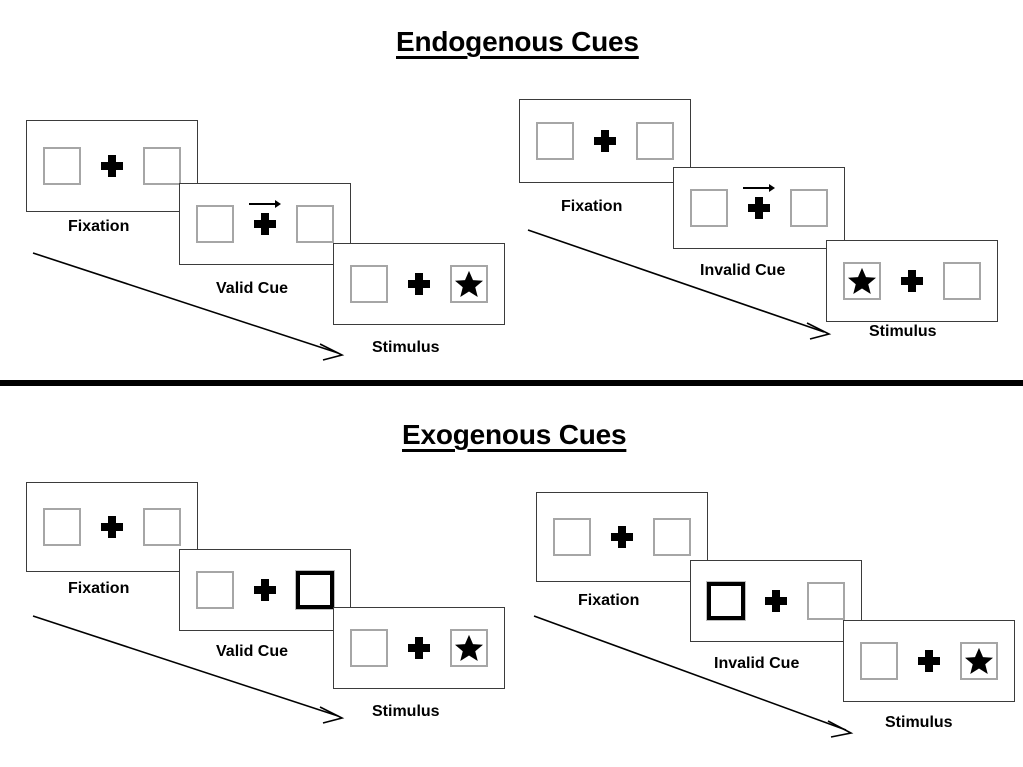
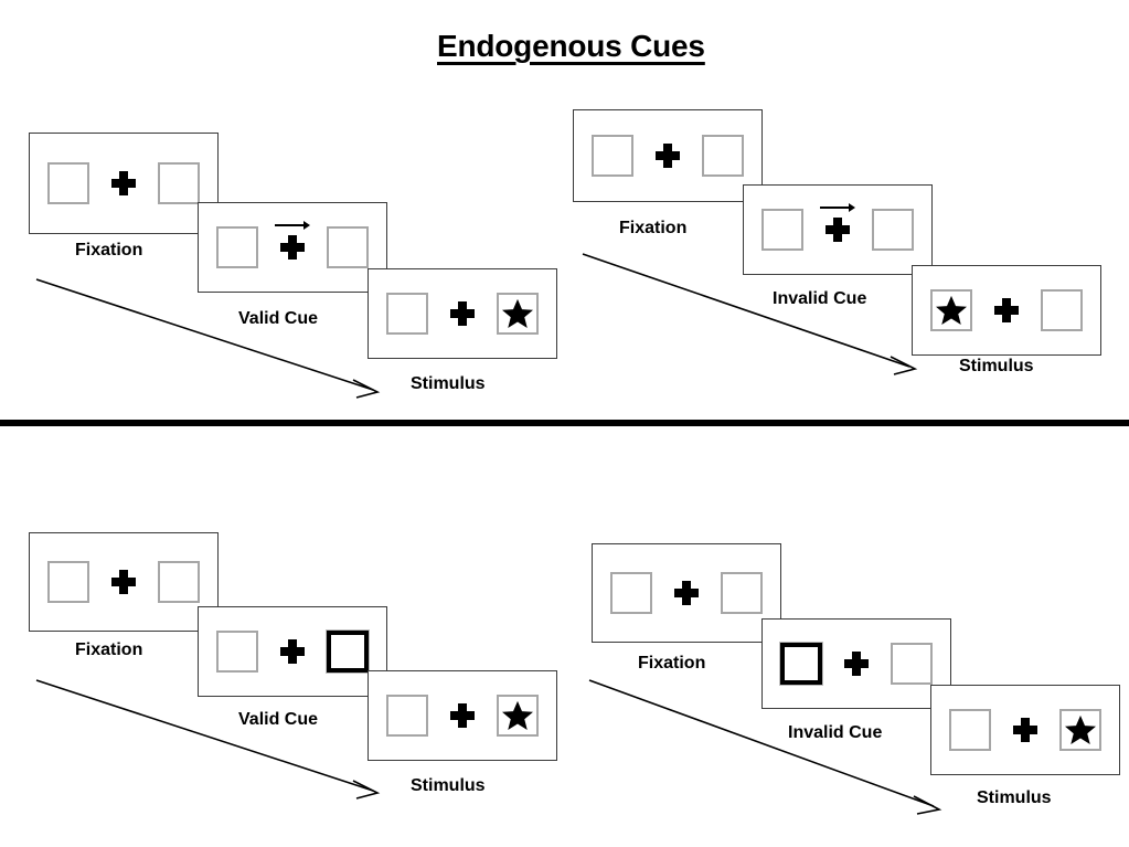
  Endogenous Cues
  Fixation
  Valid Cue
  Stimulus
  Fixation
  Invalid Cue
  Stimulus
- Exogenous Cues
  Fixation
  Valid Cue
  Stimulus
  Fixation
  Invalid Cue
  Stimulus
